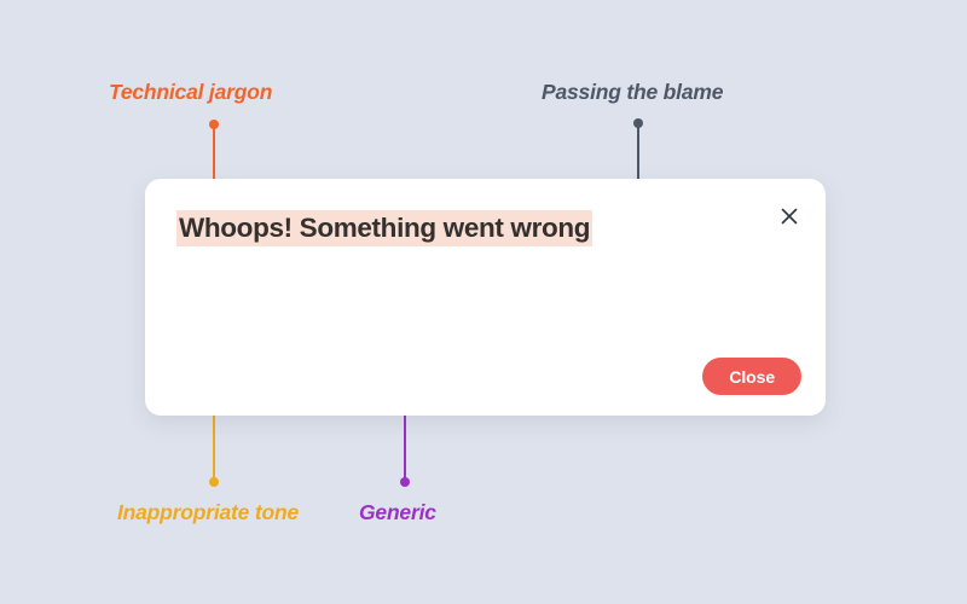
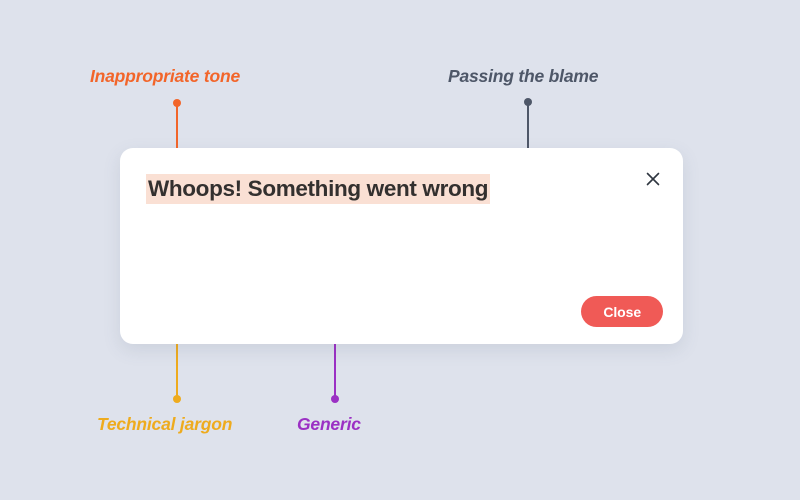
- Technical jargon
+ Inappropriate tone
  Passing the blame
- Inappropriate tone
+ Technical jargon
  Generic
  Whoops! Something went wrong
  Close
